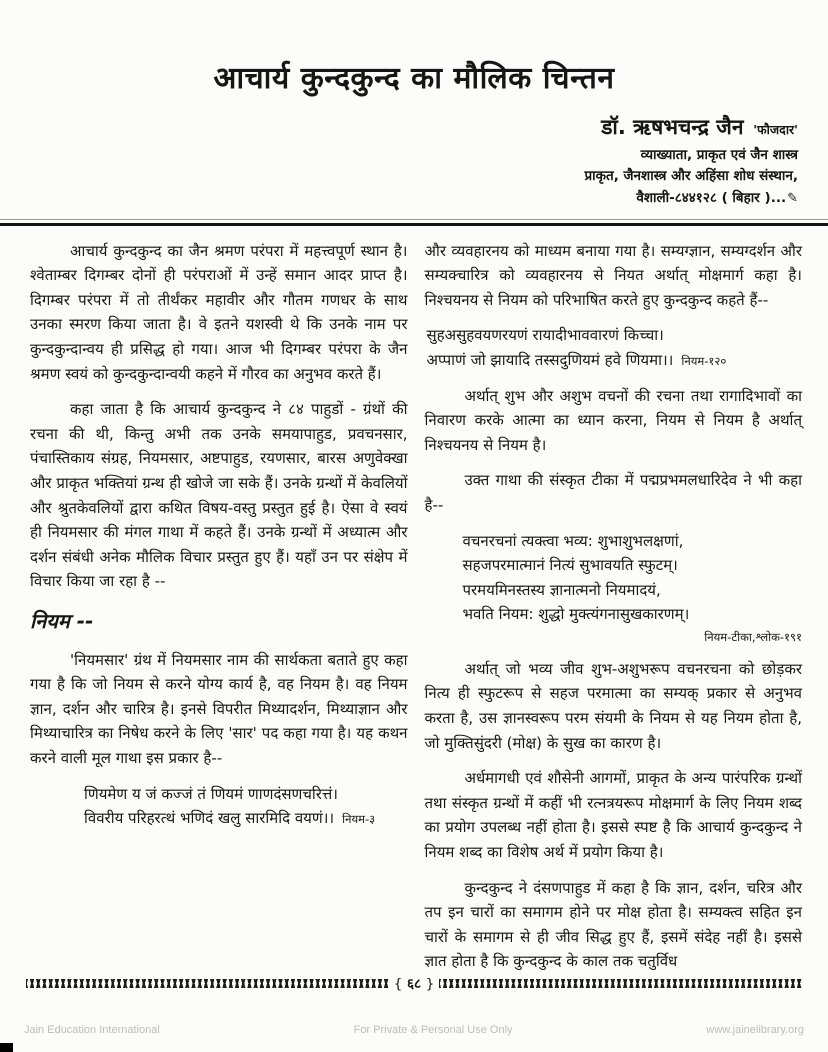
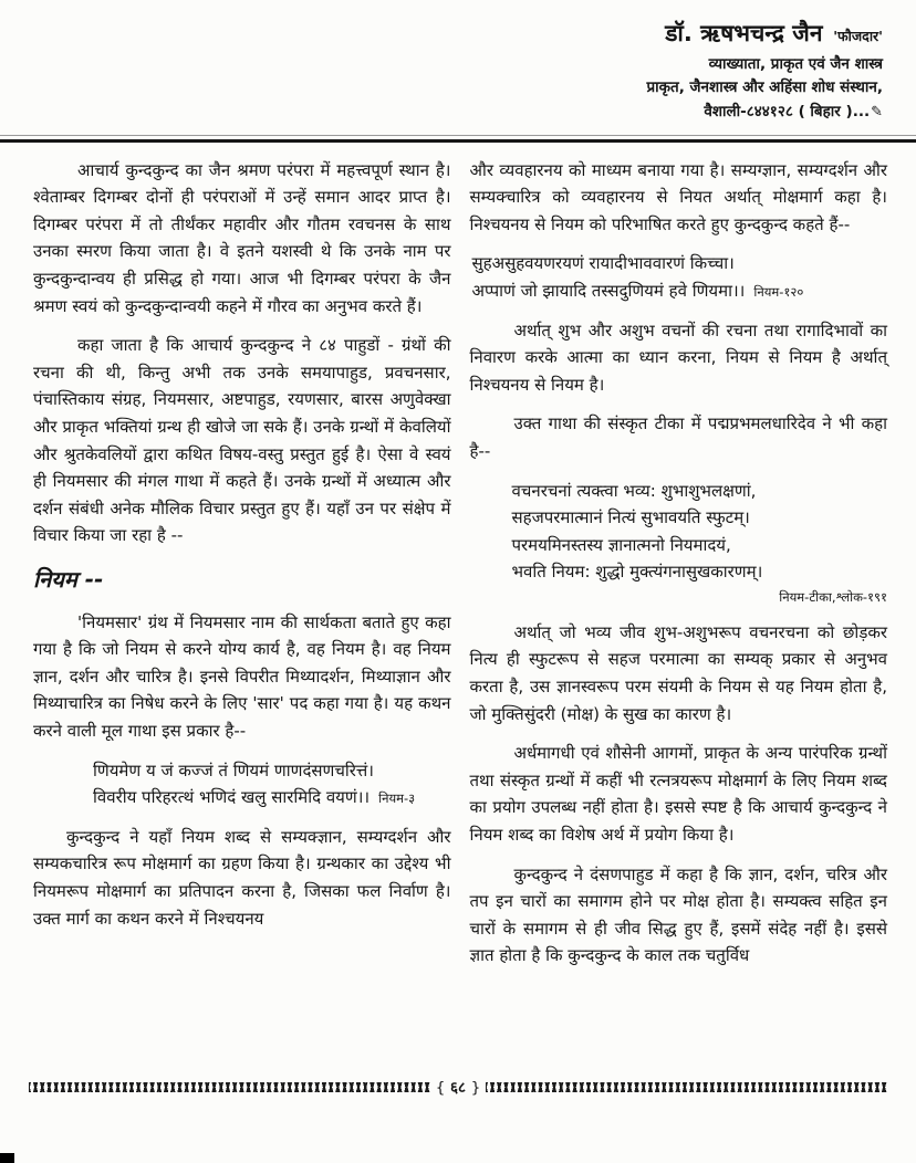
- आचार्य कुन्दकुन्द का मौलिक चिन्तन
  डॉ. ऋषभचन्द्र जैन 'फौजदार'
  व्याख्याता, प्राकृत एवं जैन शास्त्र
  प्राकृत, जैनशास्त्र और अहिंसा शोध संस्थान,
  वैशाली-८४४१२८ ( बिहार )...✎
- आचार्य कुन्दकुन्द का जैन श्रमण परंपरा में महत्त्वपूर्ण स्थान है। श्वेताम्बर दिगम्बर दोनों ही परंपराओं में उन्हें समान आदर प्राप्त है। दिगम्बर परंपरा में तो तीर्थंकर महावीर और गौतम गणधर के साथ उनका स्मरण किया जाता है। वे इतने यशस्वी थे कि उनके नाम पर कुन्दकुन्दान्वय ही प्रसिद्ध हो गया। आज भी दिगम्बर परंपरा के जैन श्रमण स्वयं को कुन्दकुन्दान्वयी कहने में गौरव का अनुभव करते हैं।
+ आचार्य कुन्दकुन्द का जैन श्रमण परंपरा में महत्त्वपूर्ण स्थान है। श्वेताम्बर दिगम्बर दोनों ही परंपराओं में उन्हें समान आदर प्राप्त है। दिगम्बर परंपरा में तो तीर्थंकर महावीर और गौतम रवचनस के साथ उनका स्मरण किया जाता है। वे इतने यशस्वी थे कि उनके नाम पर कुन्दकुन्दान्वय ही प्रसिद्ध हो गया। आज भी दिगम्बर परंपरा के जैन श्रमण स्वयं को कुन्दकुन्दान्वयी कहने में गौरव का अनुभव करते हैं।
  कहा जाता है कि आचार्य कुन्दकुन्द ने ८४ पाहुडों - ग्रंथों की रचना की थी, किन्तु अभी तक उनके समयापाहुड, प्रवचनसार, पंचास्तिकाय संग्रह, नियमसार, अष्टपाहुड, रयणसार, बारस अणुवेक्खा और प्राकृत भक्तियां ग्रन्थ ही खोजे जा सके हैं। उनके ग्रन्थों में केवलियों और श्रुतकेवलियों द्वारा कथित विषय-वस्तु प्रस्तुत हुई है। ऐसा वे स्वयं ही नियमसार की मंगल गाथा में कहते हैं। उनके ग्रन्थों में अध्यात्म और दर्शन संबंधी अनेक मौलिक विचार प्रस्तुत हुए हैं। यहाँ उन पर संक्षेप में विचार किया जा रहा है --
  नियम --
  'नियमसार' ग्रंथ में नियमसार नाम की सार्थकता बताते हुए कहा गया है कि जो नियम से करने योग्य कार्य है, वह नियम है। वह नियम ज्ञान, दर्शन और चारित्र है। इनसे विपरीत मिथ्यादर्शन, मिथ्याज्ञान और मिथ्याचारित्र का निषेध करने के लिए 'सार' पद कहा गया है। यह कथन करने वाली मूल गाथा इस प्रकार है--
  णियमेण य जं कज्जं तं णियमं णाणदंसणचरित्तं।
  विवरीय परिहरत्थं भणिदं खलु सारमिदि वयणं।। नियम-३
+ कुन्दकुन्द ने यहाँ नियम शब्द से सम्यक्ज्ञान, सम्यग्दर्शन और सम्यकचारित्र रूप मोक्षमार्ग का ग्रहण किया है। ग्रन्थकार का उद्देश्य भी नियमरूप मोक्षमार्ग का प्रतिपादन करना है, जिसका फल निर्वाण है। उक्त मार्ग का कथन करने में निश्चयनय
  और व्यवहारनय को माध्यम बनाया गया है। सम्यग्ज्ञान, सम्यग्दर्शन और सम्यक्चारित्र को व्यवहारनय से नियत अर्थात् मोक्षमार्ग कहा है। निश्चयनय से नियम को परिभाषित करते हुए कुन्दकुन्द कहते हैं--
  सुहअसुहवयणरयणं रायादीभाववारणं किच्चा।
  अप्पाणं जो झायादि तस्सदुणियमं हवे णियमा।। नियम-१२०
  अर्थात् शुभ और अशुभ वचनों की रचना तथा रागादिभावों का निवारण करके आत्मा का ध्यान करना, नियम से नियम है अर्थात् निश्चयनय से नियम है।
  उक्त गाथा की संस्कृत टीका में पद्मप्रभमलधारिदेव ने भी कहा है--
  वचनरचनां त्यक्त्वा भव्य: शुभाशुभलक्षणां,
  सहजपरमात्मानं नित्यं सुभावयति स्फुटम्।
  परमयमिनस्तस्य ज्ञानात्मनो नियमादयं,
  भवति नियम: शुद्धो मुक्त्यंगनासुखकारणम्।
  नियम-टीका,श्लोक-१९१
  अर्थात् जो भव्य जीव शुभ-अशुभरूप वचनरचना को छोड़कर नित्य ही स्फुटरूप से सहज परमात्मा का सम्यक् प्रकार से अनुभव करता है, उस ज्ञानस्वरूप परम संयमी के नियम से यह नियम होता है, जो मुक्तिसुंदरी (मोक्ष) के सुख का कारण है।
  अर्धमागधी एवं शौसेनी आगमों, प्राकृत के अन्य पारंपरिक ग्रन्थों तथा संस्कृत ग्रन्थों में कहीं भी रत्नत्रयरूप मोक्षमार्ग के लिए नियम शब्द का प्रयोग उपलब्ध नहीं होता है। इससे स्पष्ट है कि आचार्य कुन्दकुन्द ने नियम शब्द का विशेष अर्थ में प्रयोग किया है।
  कुन्दकुन्द ने दंसणपाहुड में कहा है कि ज्ञान, दर्शन, चरित्र और तप इन चारों का समागम होने पर मोक्ष होता है। सम्यक्त्व सहित इन चारों के समागम से ही जीव सिद्ध हुए हैं, इसमें संदेह नहीं है। इससे ज्ञात होता है कि कुन्दकुन्द के काल तक चतुर्विध
  { ६८ }
- Jain Education International
- For Private & Personal Use Only
- www.jainelibrary.org
